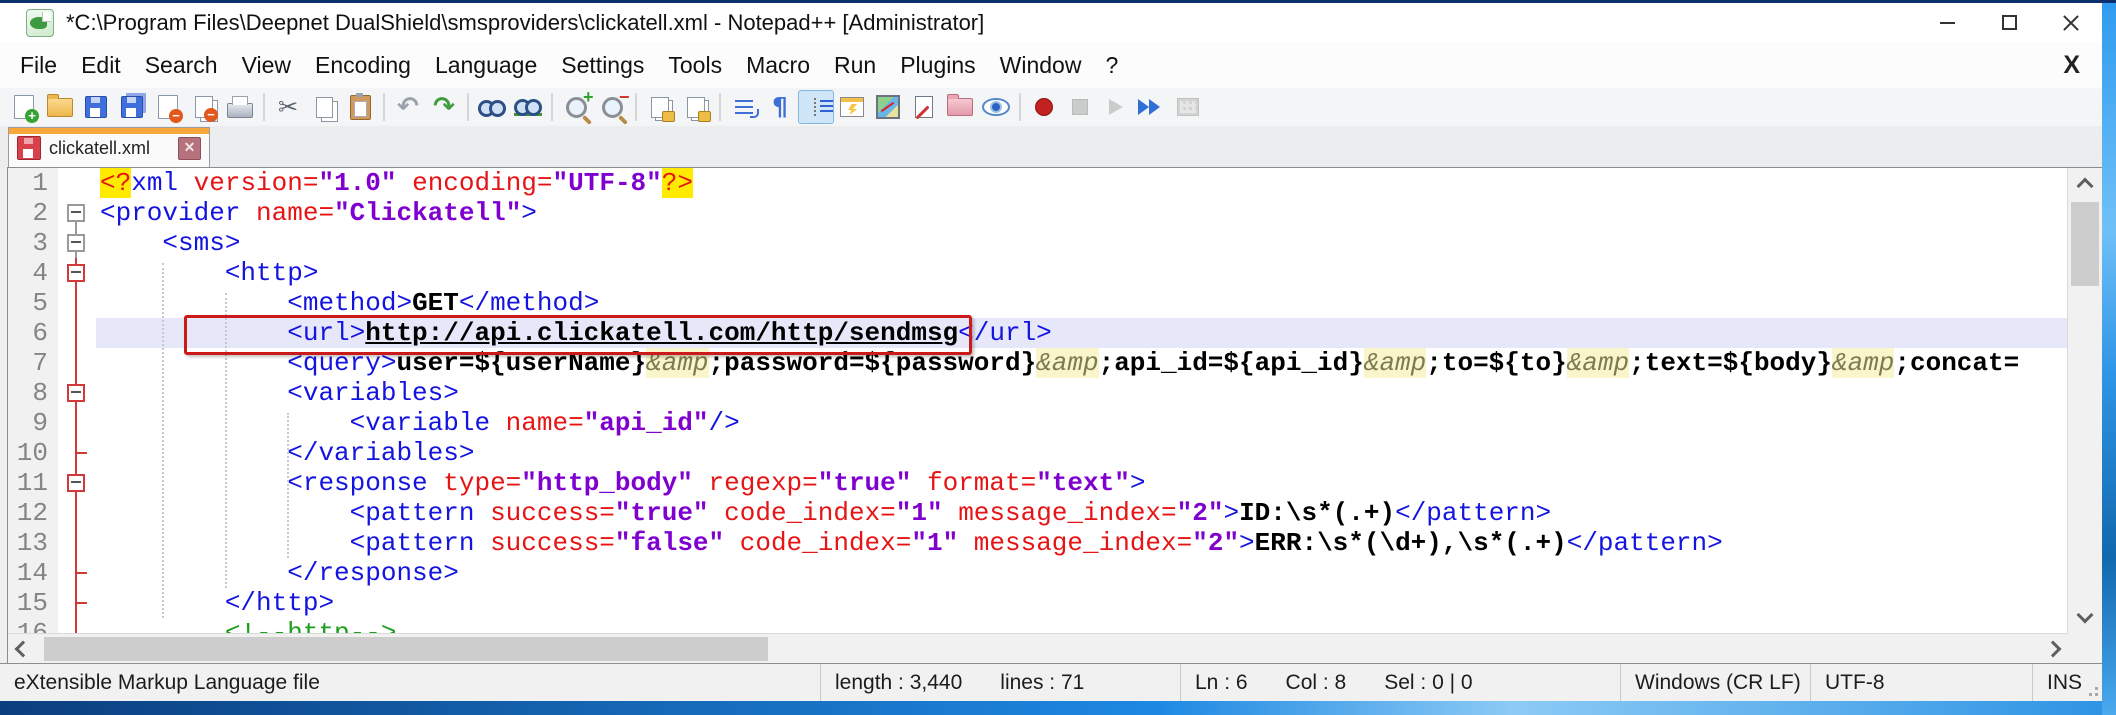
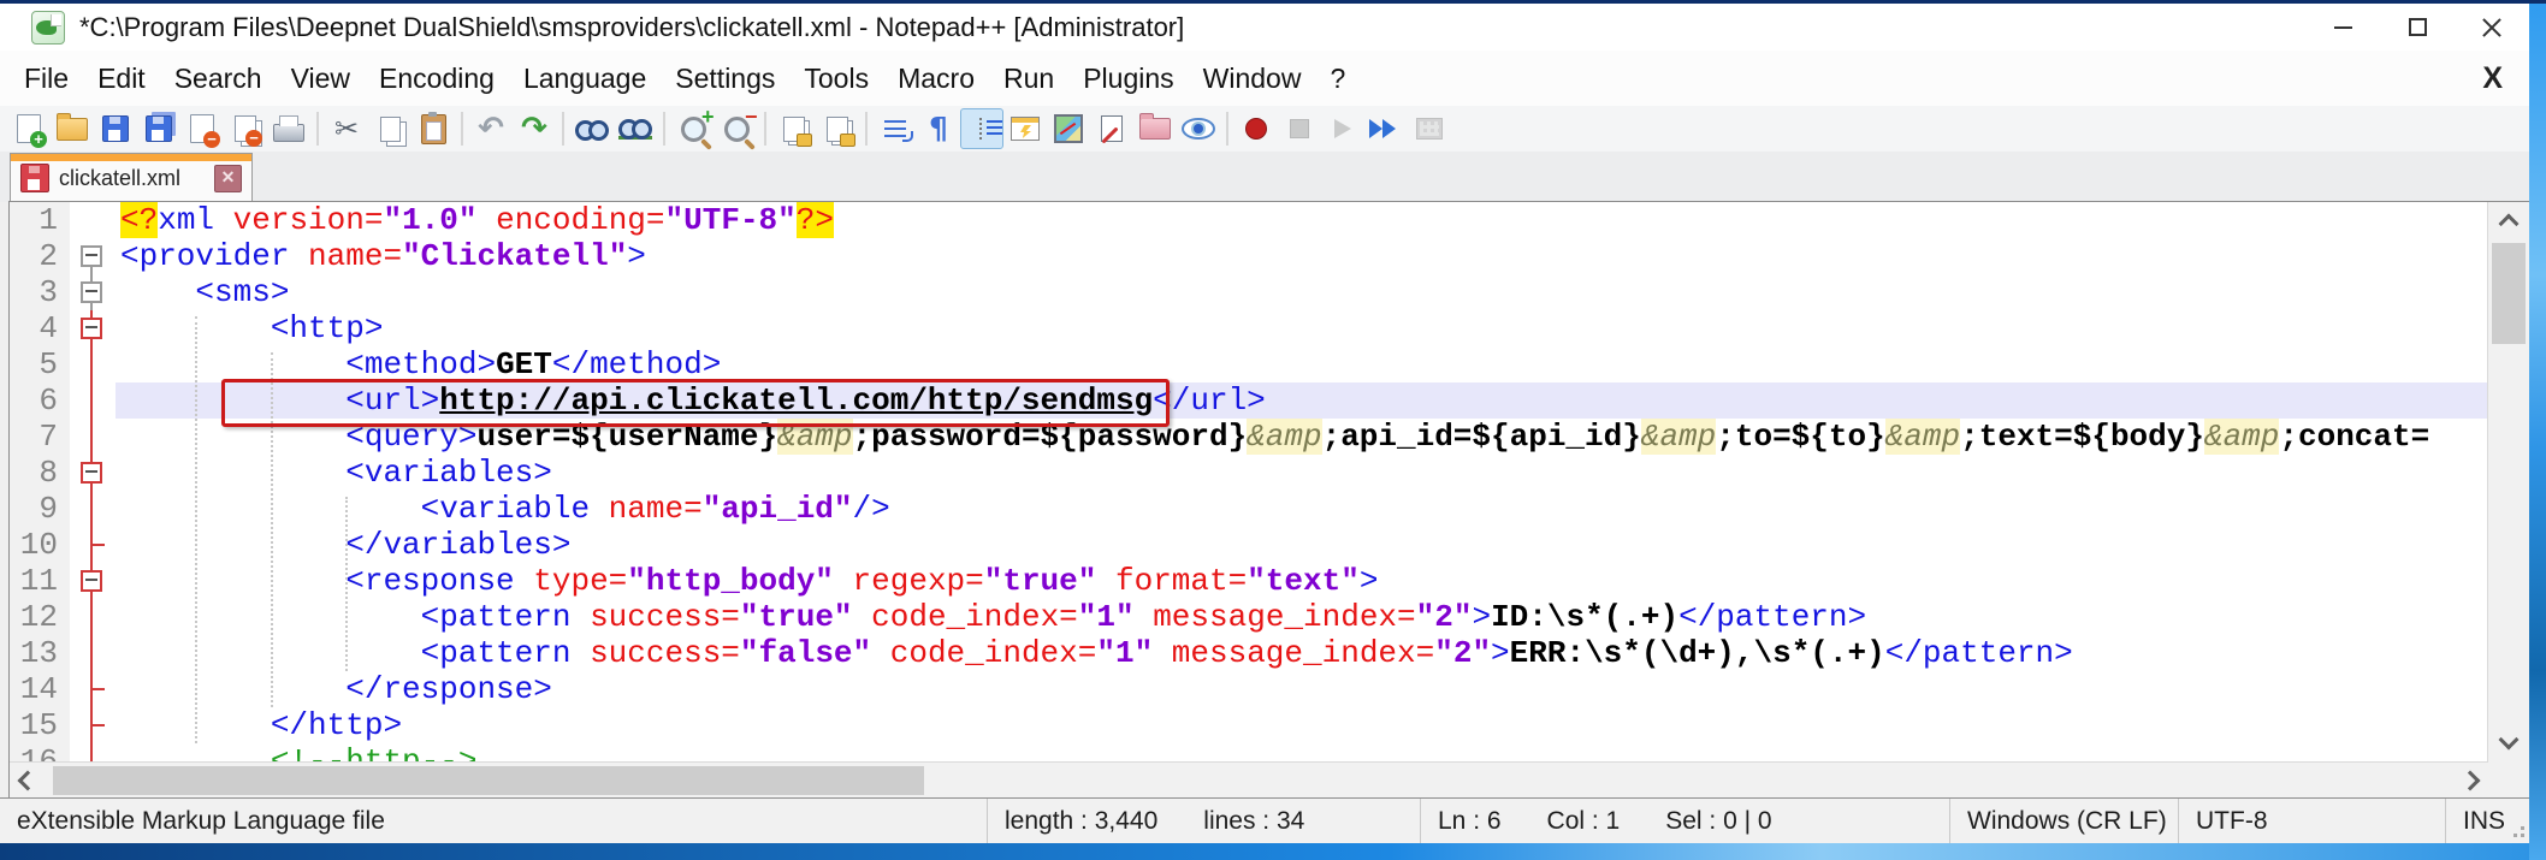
  *C:\Program Files\Deepnet DualShield\smsproviders\clickatell.xml - Notepad++ [Administrator]
  File
  Edit
  Search
  View
  Encoding
  Language
  Settings
  Tools
  Macro
  Run
  Plugins
  Window
  ?
  X
  clickatell.xml
  ✕
  1
  <?xml version="1.0" encoding="UTF-8"?>
  2
  <provider name="Clickatell">
  3
  <sms>
  4
  <http>
  5
  <method>GET</method>
  6
  <url>http://api.clickatell.com/http/sendmsg</url>
  7
  <query>user=${userName}&amp;password=${password}&amp;api_id=${api_id}&amp;to=${to}&amp;text=${body}&amp;concat=
  8
  <variables>
  9
  <variable name="api_id"/>
  10
  </variables>
  11
  <response type="http_body" regexp="true" format="text">
  12
  <pattern success="true" code_index="1" message_index="2">ID:\s*(.+)</pattern>
  13
  <pattern success="false" code_index="1" message_index="2">ERR:\s*(\d+),\s*(.+)</pattern>
  14
  </response>
  15
  </http>
  eXtensible Markup Language file
  length : 3,440
- lines : 71
+ lines : 34
  Ln : 6
- Col : 8
+ Col : 1
  Sel : 0 | 0
  Windows (CR LF)
  UTF-8
  INS
